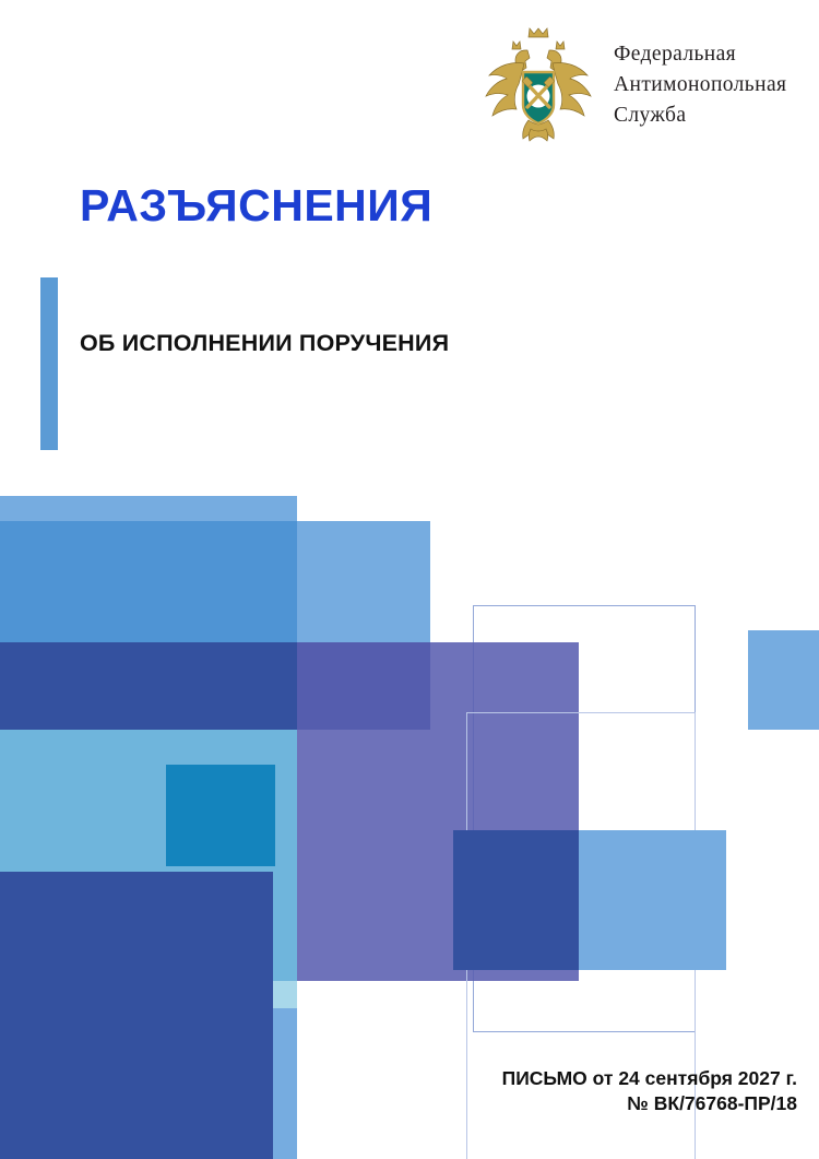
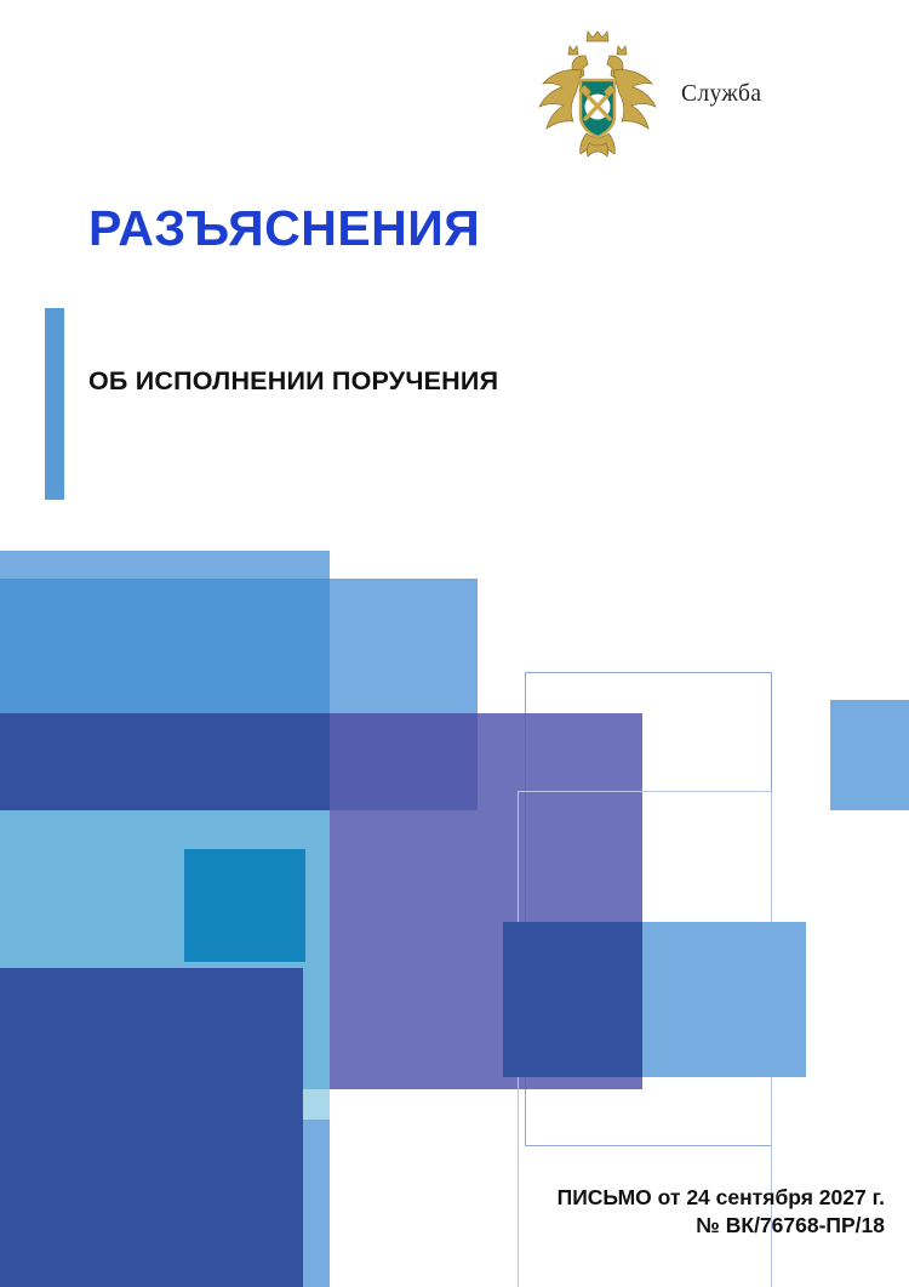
- Федеральная
- Антимонопольная
  Служба
  РАЗЪЯСНЕНИЯ
  ОБ ИСПОЛНЕНИИ ПОРУЧЕНИЯ
  ПИСЬМО от 24 сентября 2027 г.
  № ВК/76768-ПР/18
